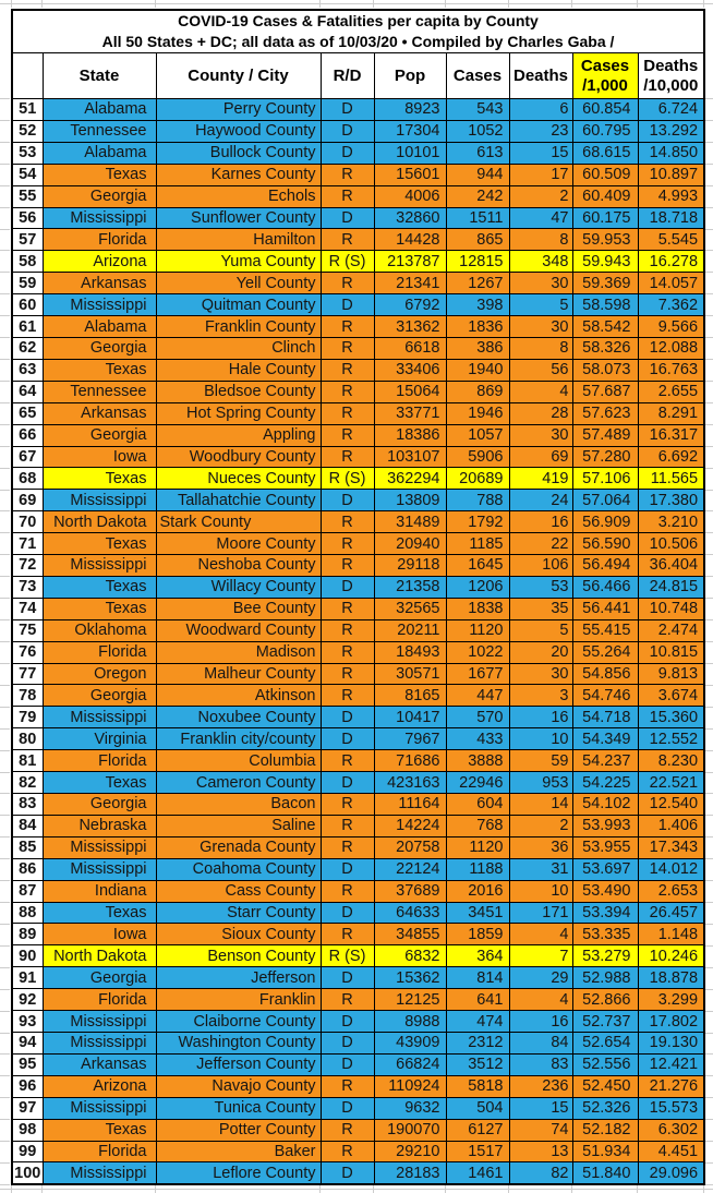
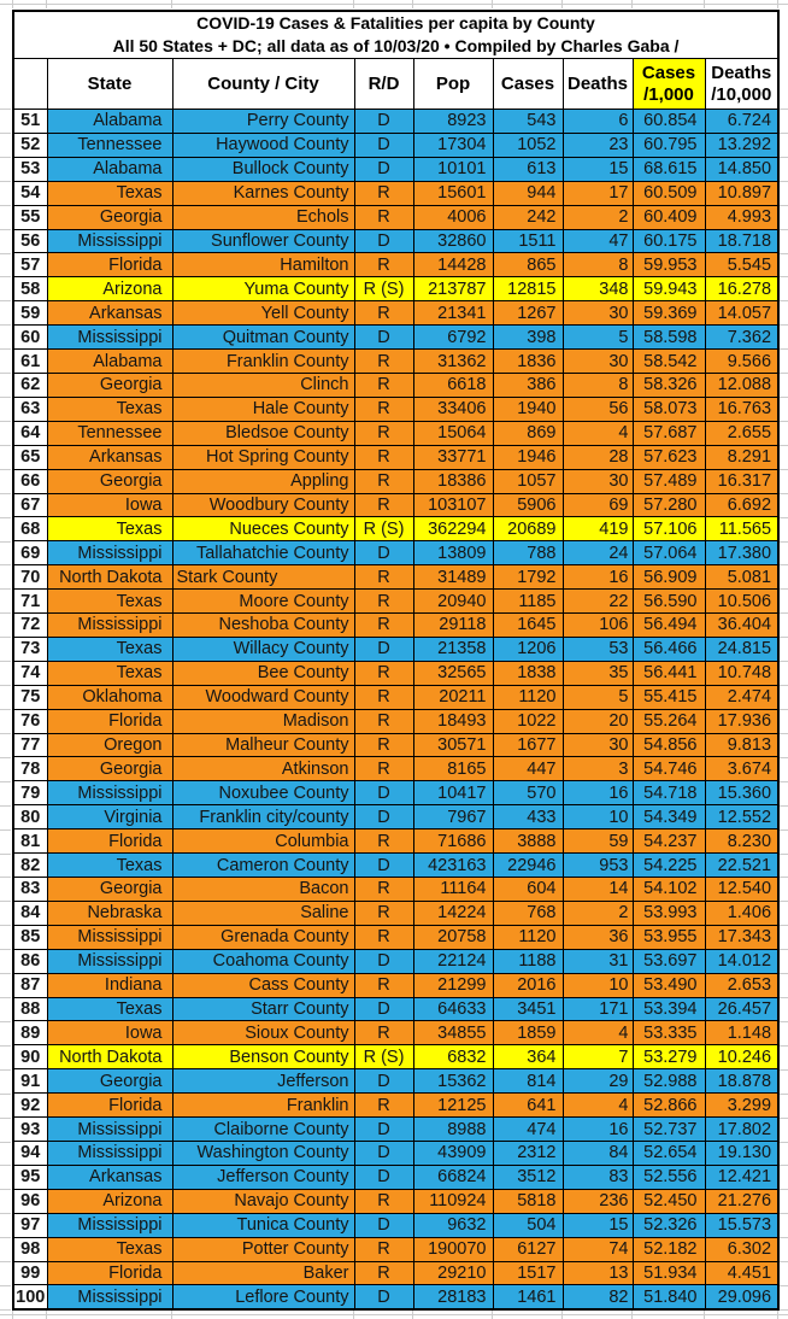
  COVID-19 Cases & Fatalities per capita by County All 50 States + DC; all data as of 10/03/20 • Compiled by Charles Gaba /
  	State	County / City	R/D	Pop	Cases	Deaths	Cases /1,000	Deaths /10,000
  51	Alabama	Perry County	D	8923	543	6	60.854	6.724
  52	Tennessee	Haywood County	D	17304	1052	23	60.795	13.292
  53	Alabama	Bullock County	D	10101	613	15	68.615	14.850
  54	Texas	Karnes County	R	15601	944	17	60.509	10.897
  55	Georgia	Echols	R	4006	242	2	60.409	4.993
  56	Mississippi	Sunflower County	D	32860	1511	47	60.175	18.718
  57	Florida	Hamilton	R	14428	865	8	59.953	5.545
  58	Arizona	Yuma County	R (S)	213787	12815	348	59.943	16.278
  59	Arkansas	Yell County	R	21341	1267	30	59.369	14.057
  60	Mississippi	Quitman County	D	6792	398	5	58.598	7.362
  61	Alabama	Franklin County	R	31362	1836	30	58.542	9.566
  62	Georgia	Clinch	R	6618	386	8	58.326	12.088
  63	Texas	Hale County	R	33406	1940	56	58.073	16.763
  64	Tennessee	Bledsoe County	R	15064	869	4	57.687	2.655
  65	Arkansas	Hot Spring County	R	33771	1946	28	57.623	8.291
  66	Georgia	Appling	R	18386	1057	30	57.489	16.317
  67	Iowa	Woodbury County	R	103107	5906	69	57.280	6.692
  68	Texas	Nueces County	R (S)	362294	20689	419	57.106	11.565
  69	Mississippi	Tallahatchie County	D	13809	788	24	57.064	17.380
- 70	North Dakota	Stark County	R	31489	1792	16	56.909	3.210
+ 70	North Dakota	Stark County	R	31489	1792	16	56.909	5.081
  71	Texas	Moore County	R	20940	1185	22	56.590	10.506
  72	Mississippi	Neshoba County	R	29118	1645	106	56.494	36.404
  73	Texas	Willacy County	D	21358	1206	53	56.466	24.815
  74	Texas	Bee County	R	32565	1838	35	56.441	10.748
  75	Oklahoma	Woodward County	R	20211	1120	5	55.415	2.474
- 76	Florida	Madison	R	18493	1022	20	55.264	10.815
+ 76	Florida	Madison	R	18493	1022	20	55.264	17.936
  77	Oregon	Malheur County	R	30571	1677	30	54.856	9.813
  78	Georgia	Atkinson	R	8165	447	3	54.746	3.674
  79	Mississippi	Noxubee County	D	10417	570	16	54.718	15.360
  80	Virginia	Franklin city/county	D	7967	433	10	54.349	12.552
  81	Florida	Columbia	R	71686	3888	59	54.237	8.230
  82	Texas	Cameron County	D	423163	22946	953	54.225	22.521
  83	Georgia	Bacon	R	11164	604	14	54.102	12.540
  84	Nebraska	Saline	R	14224	768	2	53.993	1.406
  85	Mississippi	Grenada County	R	20758	1120	36	53.955	17.343
  86	Mississippi	Coahoma County	D	22124	1188	31	53.697	14.012
- 87	Indiana	Cass County	R	37689	2016	10	53.490	2.653
+ 87	Indiana	Cass County	R	21299	2016	10	53.490	2.653
  88	Texas	Starr County	D	64633	3451	171	53.394	26.457
  89	Iowa	Sioux County	R	34855	1859	4	53.335	1.148
  90	North Dakota	Benson County	R (S)	6832	364	7	53.279	10.246
  91	Georgia	Jefferson	D	15362	814	29	52.988	18.878
  92	Florida	Franklin	R	12125	641	4	52.866	3.299
  93	Mississippi	Claiborne County	D	8988	474	16	52.737	17.802
  94	Mississippi	Washington County	D	43909	2312	84	52.654	19.130
  95	Arkansas	Jefferson County	D	66824	3512	83	52.556	12.421
  96	Arizona	Navajo County	R	110924	5818	236	52.450	21.276
  97	Mississippi	Tunica County	D	9632	504	15	52.326	15.573
  98	Texas	Potter County	R	190070	6127	74	52.182	6.302
  99	Florida	Baker	R	29210	1517	13	51.934	4.451
  100	Mississippi	Leflore County	D	28183	1461	82	51.840	29.096
